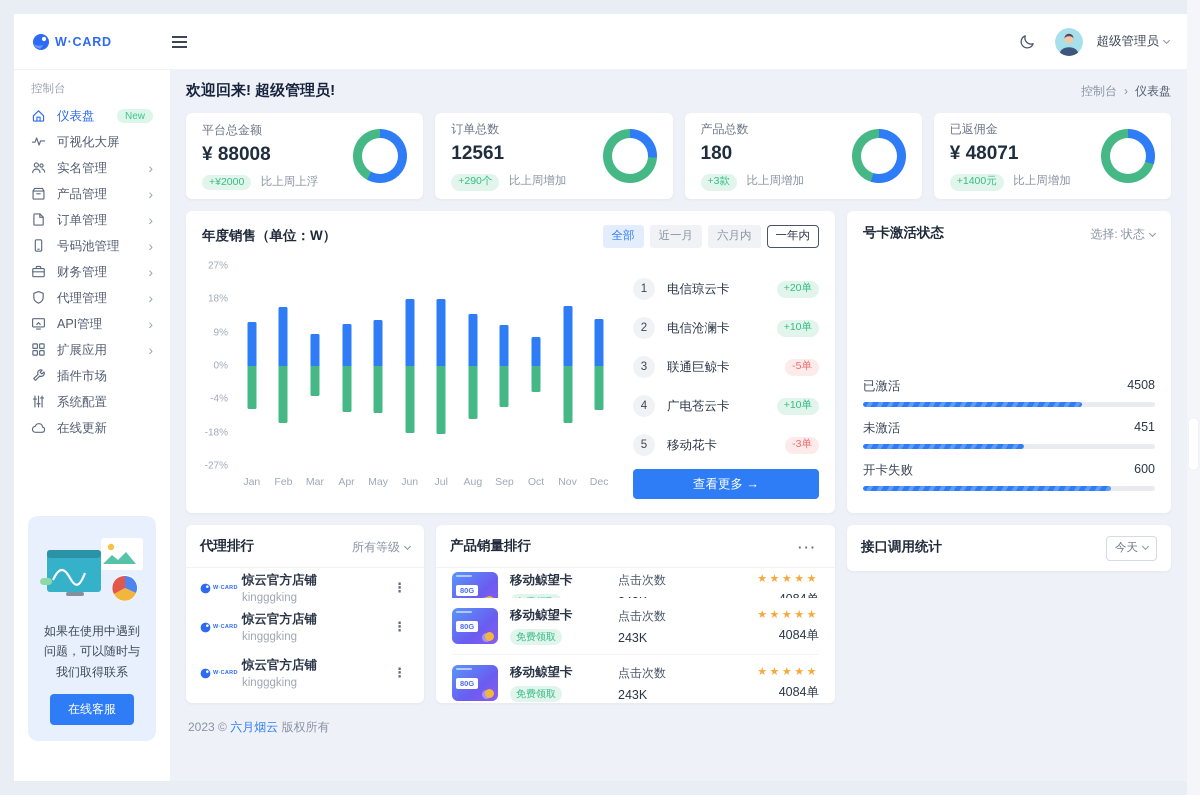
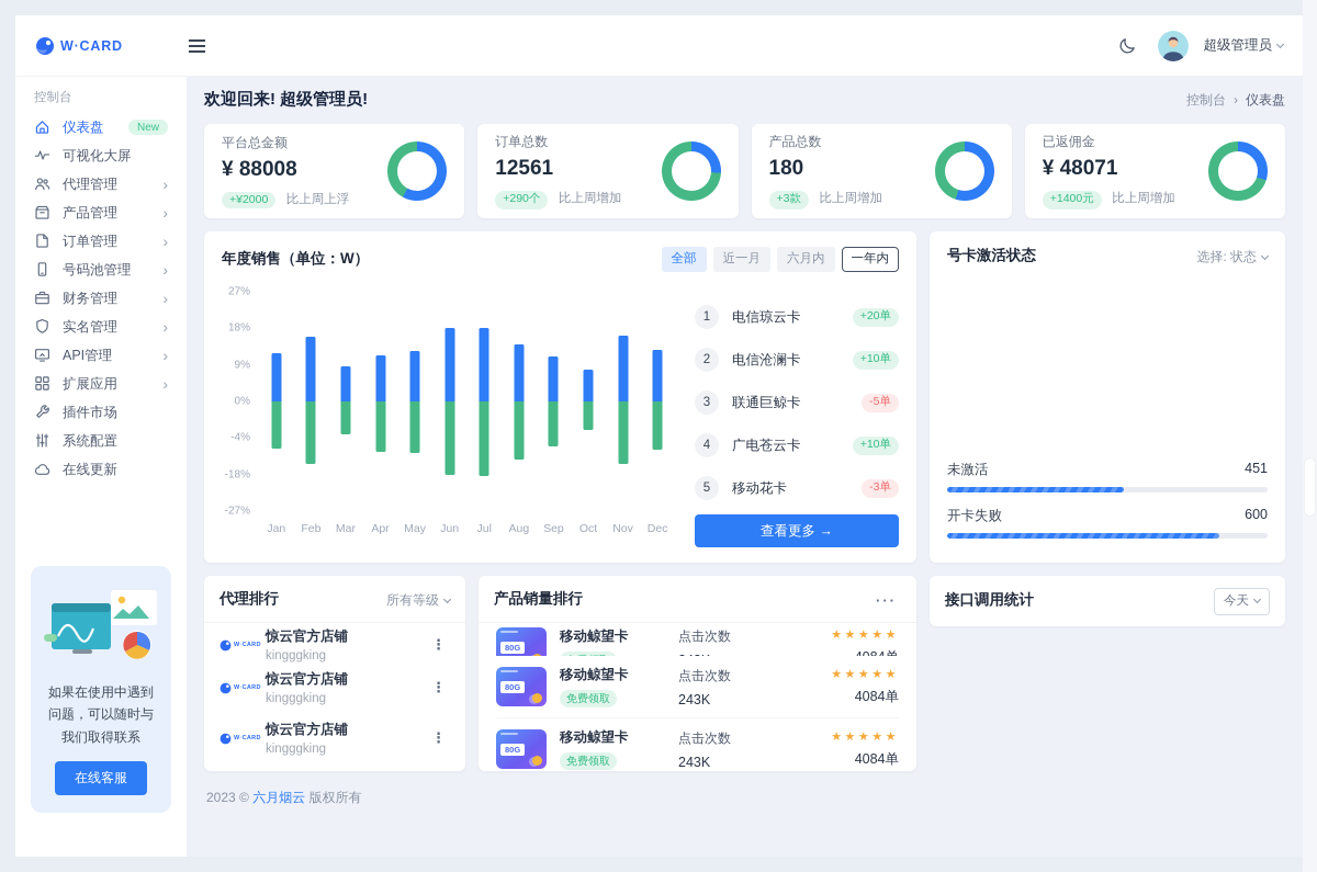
  W·CARD
  超级管理员
  控制台
  仪表盘
  New
  可视化大屏
- 实名管理
+ 代理管理
  ›
  产品管理
  ›
  订单管理
  ›
  号码池管理
  ›
  财务管理
  ›
- 代理管理
+ 实名管理
  ›
  API管理
  ›
  扩展应用
  ›
  插件市场
  系统配置
  在线更新
  如果在使用中遇到问题，可以随时与我们取得联系
  在线客服
  欢迎回来! 超级管理员!
  控制台 › 仪表盘
  平台总金额
  ¥ 88008
  +¥2000 比上周上浮
  订单总数
  12561
  +290个 比上周增加
  产品总数
  180
  +3款 比上周增加
  已返佣金
  ¥ 48071
  +1400元 比上周增加
  年度销售（单位：W）
  全部
  近一月
  六月内
  一年内
  27%
  18%
  9%
  0%
  -4%
  -18%
  -27%
  Jan
  Feb
  Mar
  Apr
  May
  Jun
  Jul
  Aug
  Sep
  Oct
  Nov
  Dec
  1
  电信琼云卡
  +20单
  2
  电信沧澜卡
  +10单
  3
  联通巨鲸卡
  -5单
  4
  广电苍云卡
  +10单
  5
  移动花卡
  -3单
  查看更多 →
  号卡激活状态
  选择: 状态
- 已激活
- 4508
  未激活
  451
  开卡失败
  600
  代理排行
  所有等级
  惊云官方店铺
  kingggking
  ⋮
  惊云官方店铺
  kingggking
  ⋮
  惊云官方店铺
  kingggking
  ⋮
  产品销量排行
  ···
  80G
  移动鲸望卡
  点击次数
  ★★★★★
  80G
  移动鲸望卡
  免费领取
  点击次数
  243K
  ★★★★★
  4084单
  80G
  移动鲸望卡
  免费领取
  点击次数
  243K
  ★★★★★
  4084单
  接口调用统计
  今天
  2023 © 六月烟云 版权所有
